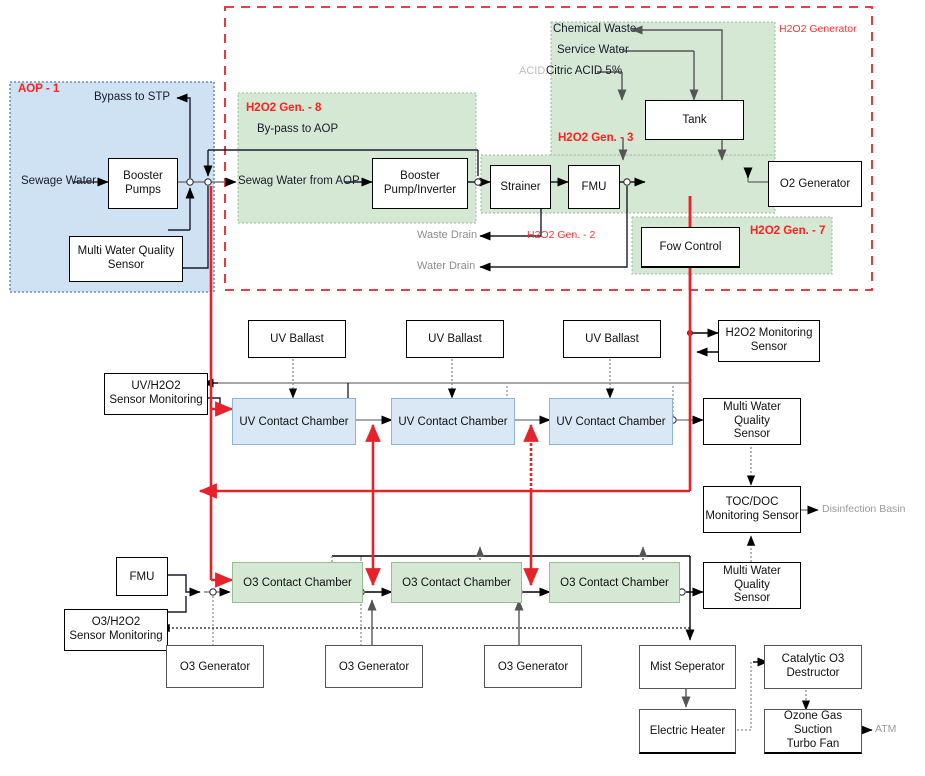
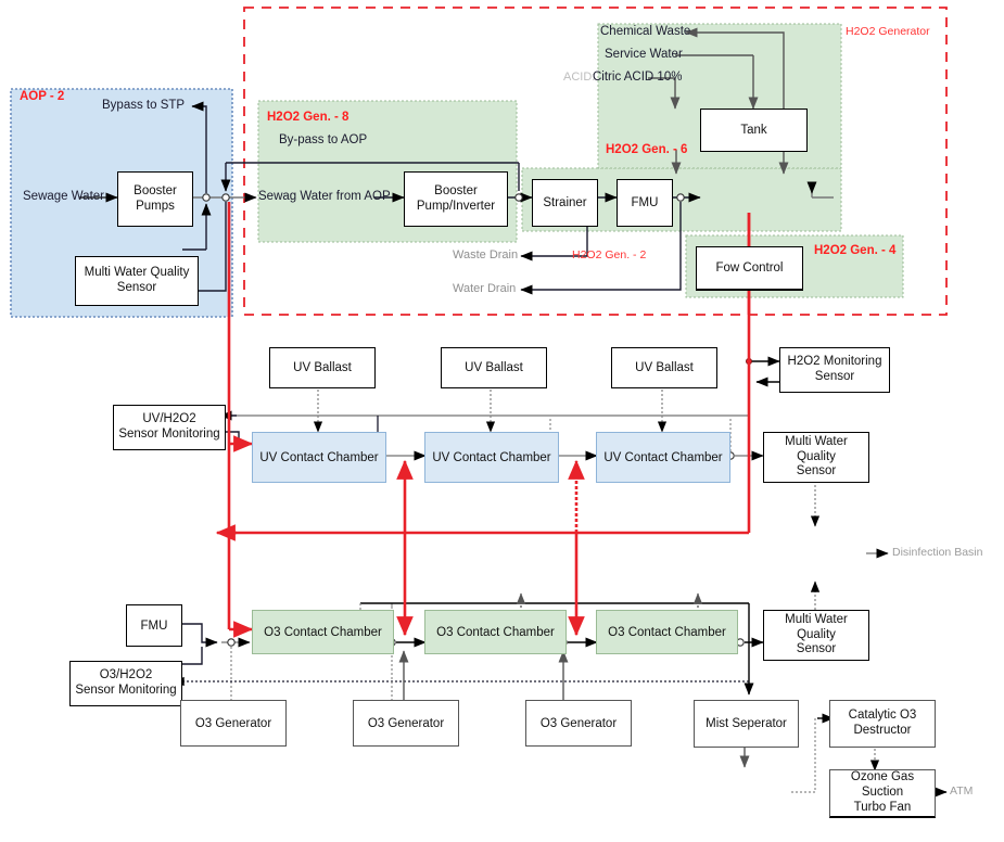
- AOP - 1
+ AOP - 2
  H2O2 Generator
  H2O2 Gen. - 8
  H2O2 Gen. - 2
- H2O2 Gen. - 3
+ H2O2 Gen. - 6
- H2O2 Gen. - 7
+ H2O2 Gen. - 4
  Sewage Water
  Bypass to STP
  Sewag Water from AOP
  By-pass to AOP
  Chemical Waste
  Service Water
  ACID:
- Citric ACID 5%
+ Citric ACID 10%
  Waste Drain
  Water Drain
  Disinfection Basin
  ATM
  Booster
  Pumps
  Multi Water Quality
  Sensor
  Booster
  Pump/Inverter
  Strainer
  FMU
- O2 Generator
  Tank
  Fow Control
  UV Ballast
  UV Ballast
  UV Ballast
  UV Contact Chamber
  UV Contact Chamber
  UV Contact Chamber
  UV/H2O2
  Sensor Monitoring
  H2O2 Monitoring
  Sensor
  Multi Water Quality
  Sensor
- TOC/DOC
- Monitoring Sensor
  Multi Water Quality
  Sensor
  FMU
  O3/H2O2
  Sensor Monitoring
  O3 Contact Chamber
  O3 Contact Chamber
  O3 Contact Chamber
  O3 Generator
  O3 Generator
  O3 Generator
  Mist Seperator
  Catalytic O3
  Destructor
- Electric Heater
  Ozone Gas Suction
  Turbo Fan
